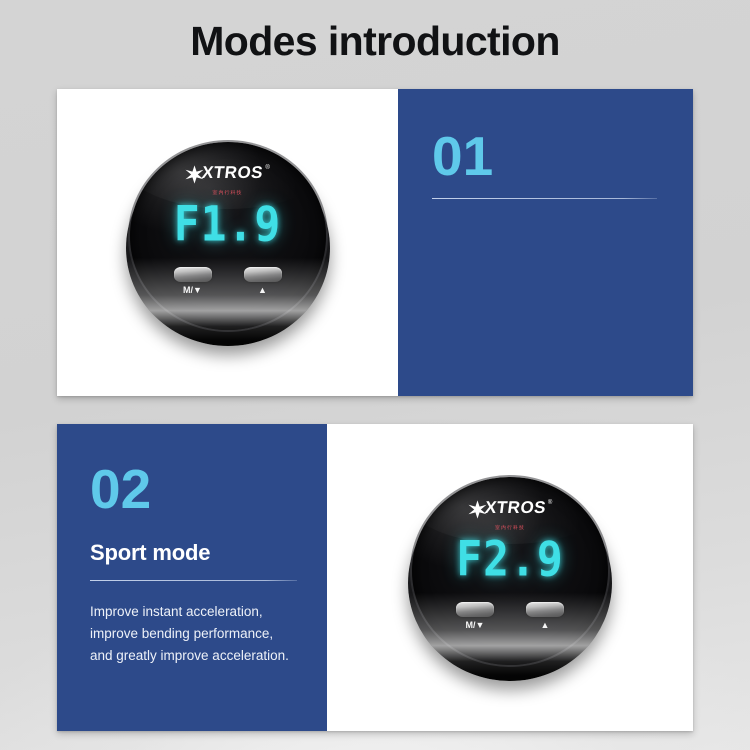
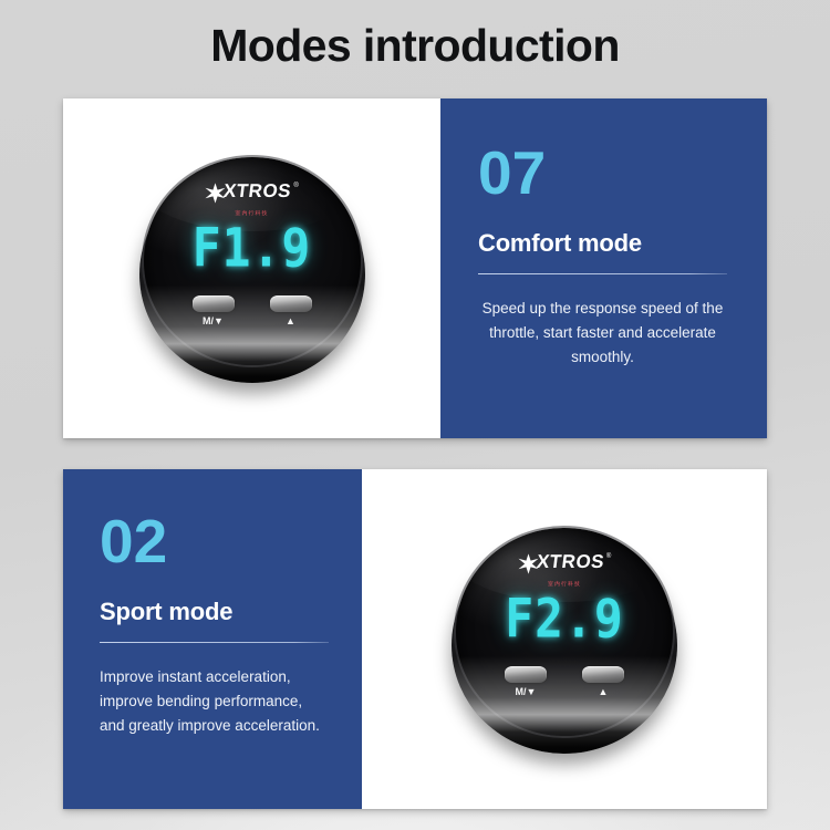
  Modes introduction
- 01
+ 07
+ Comfort mode
+ Speed up the response speed of the throttle, start faster and accelerate smoothly.
  02
  Sport mode
  Improve instant acceleration, improve bending performance, and greatly improve acceleration.
